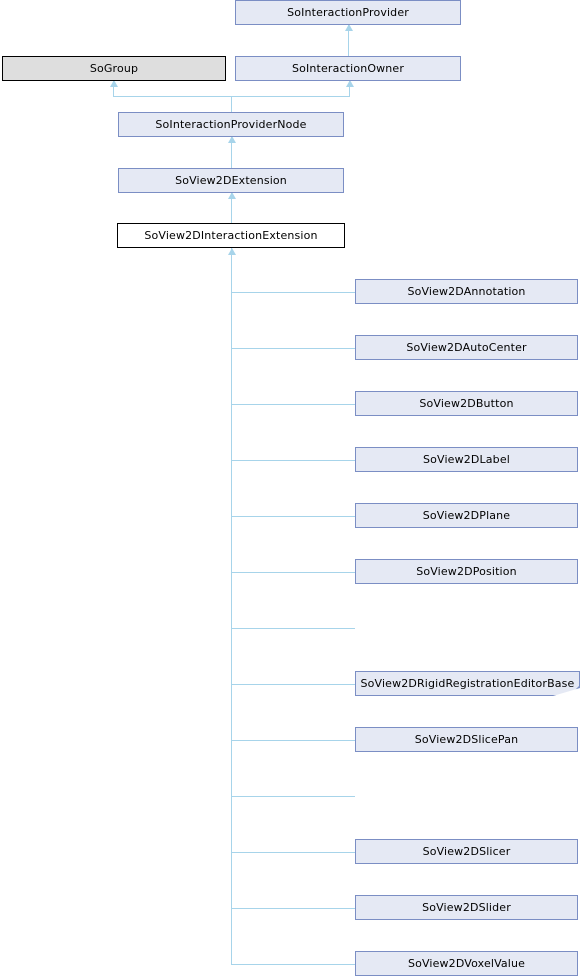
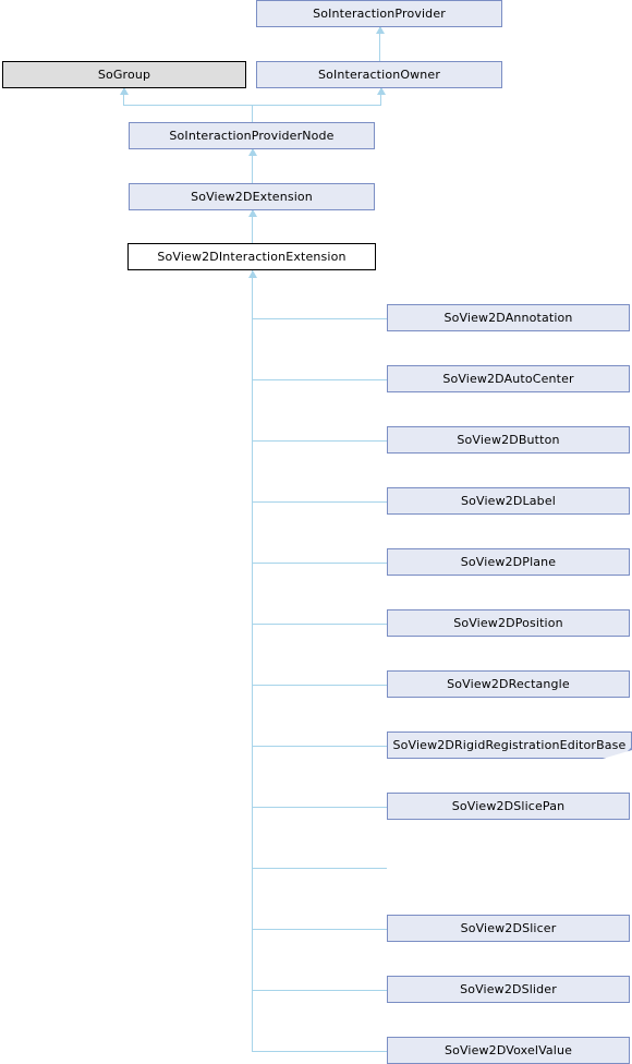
  SoInteractionProvider
  SoInteractionOwner
  SoGroup
  SoInteractionProviderNode
  SoView2DExtension
  SoView2DInteractionExtension
  SoView2DAnnotation
  SoView2DAutoCenter
  SoView2DButton
  SoView2DLabel
  SoView2DPlane
  SoView2DPosition
+ SoView2DRectangle
  SoView2DRigidRegistrationEditorBase
  SoView2DSlicePan
  SoView2DSlicer
  SoView2DSlider
  SoView2DVoxelValue
